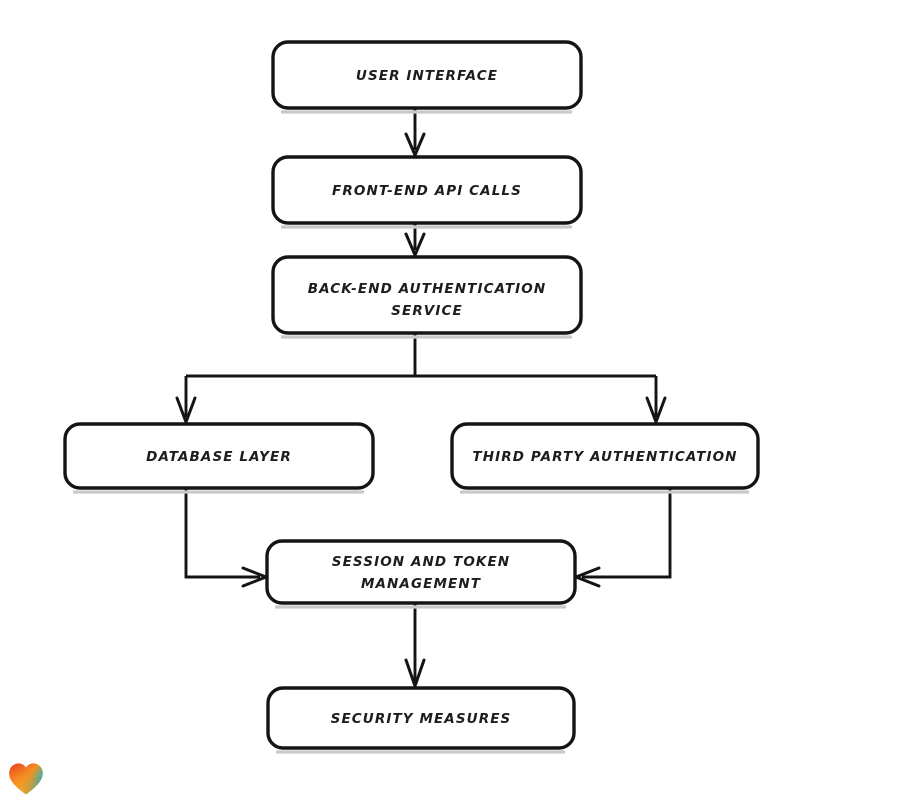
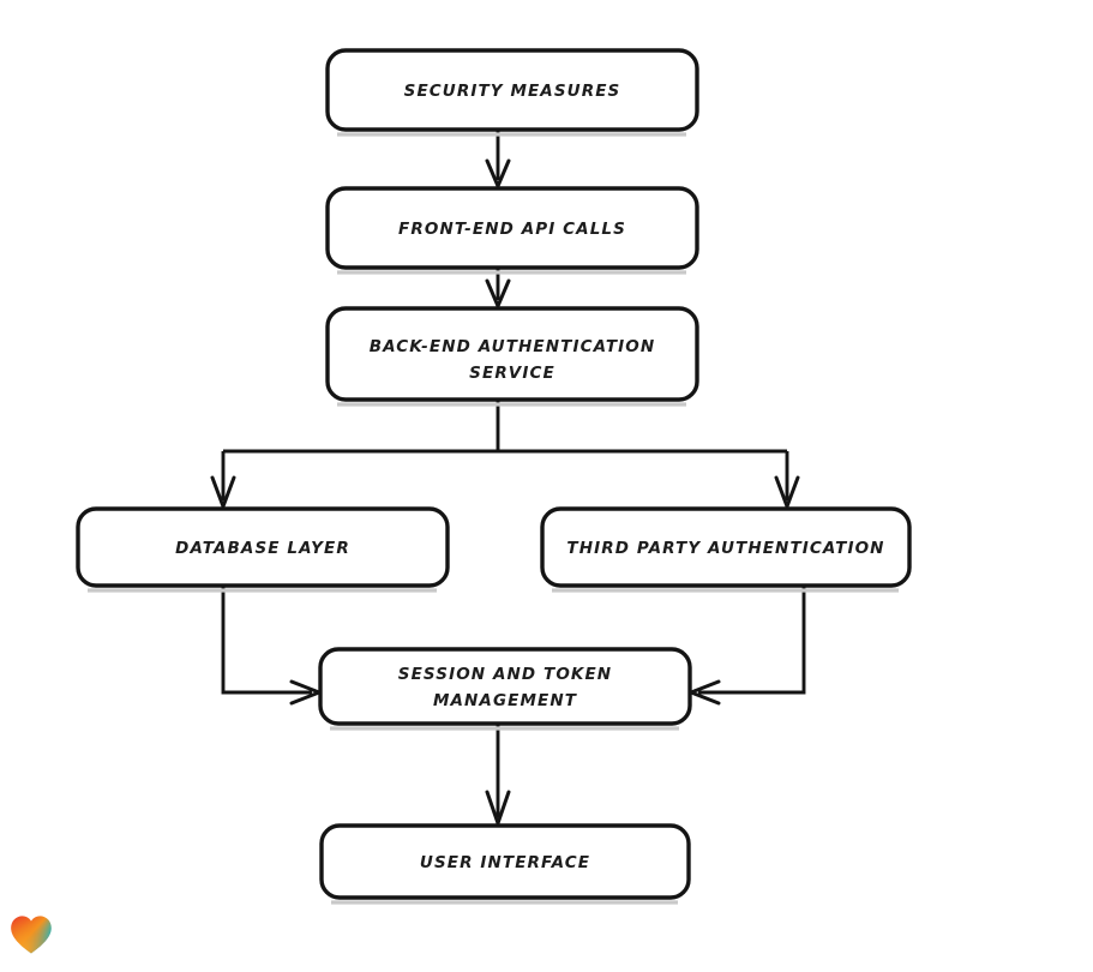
- USER INTERFACE
+ SECURITY MEASURES
  FRONT-END API CALLS
  BACK-END AUTHENTICATION
  SERVICE
  DATABASE LAYER
  THIRD PARTY AUTHENTICATION
  SESSION AND TOKEN
  MANAGEMENT
- SECURITY MEASURES
+ USER INTERFACE
